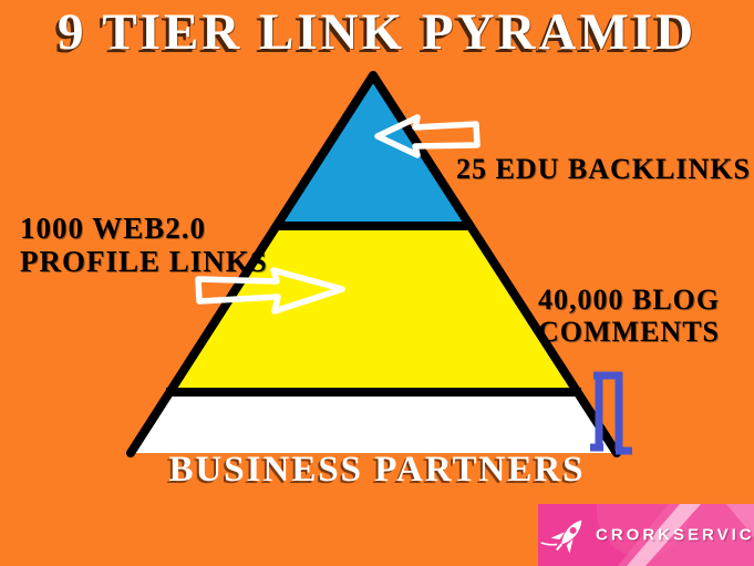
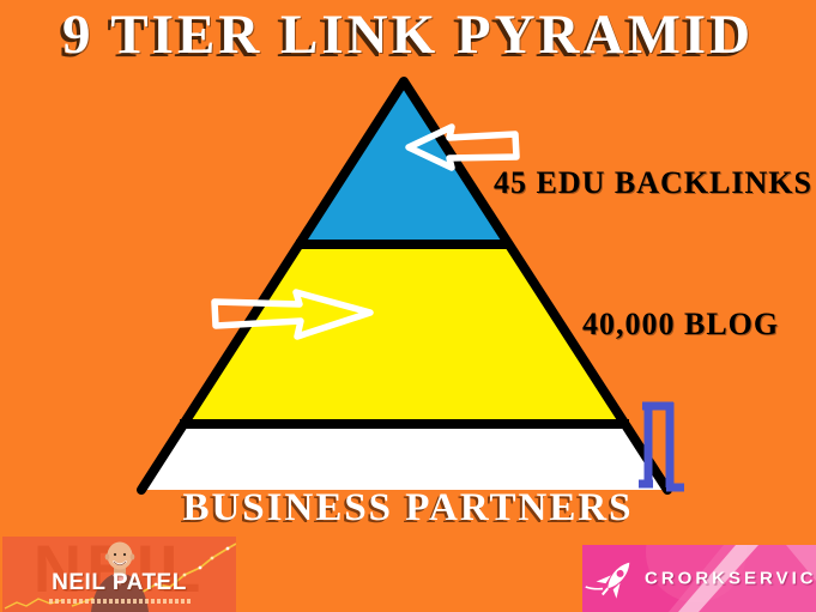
  9 TIER LINK PYRAMID
- 25 EDU BACKLINKS
+ 45 EDU BACKLINKS
- 1000 WEB2.0
- PROFILE LINKS
  40,000 BLOG
- COMMENTS
  BUSINESS PARTNERS
+ NEIL
+ NEIL PATEL
  CRORKSERVIC
